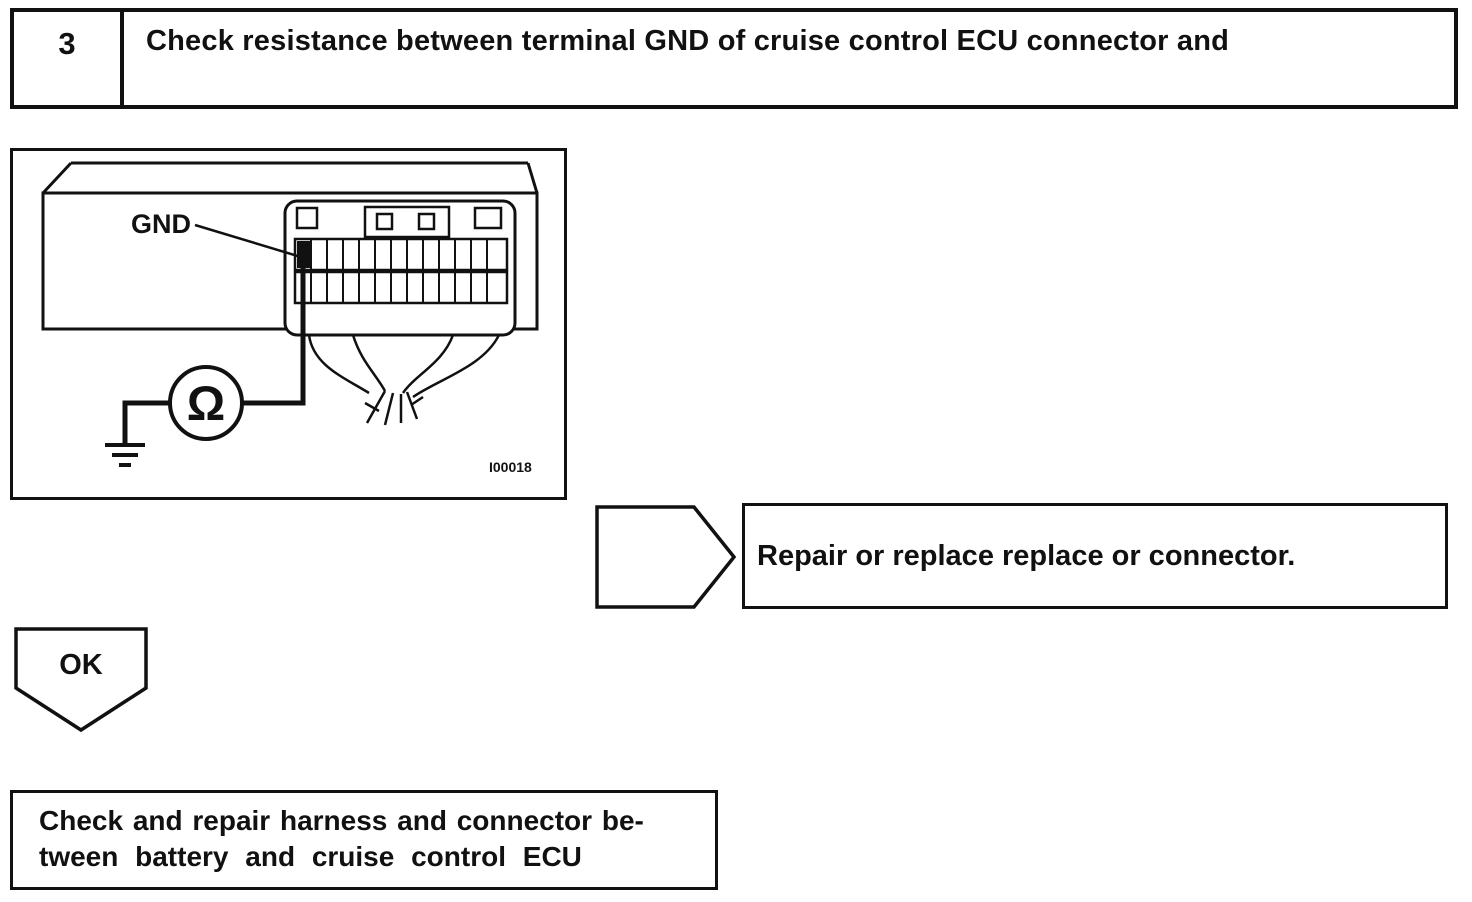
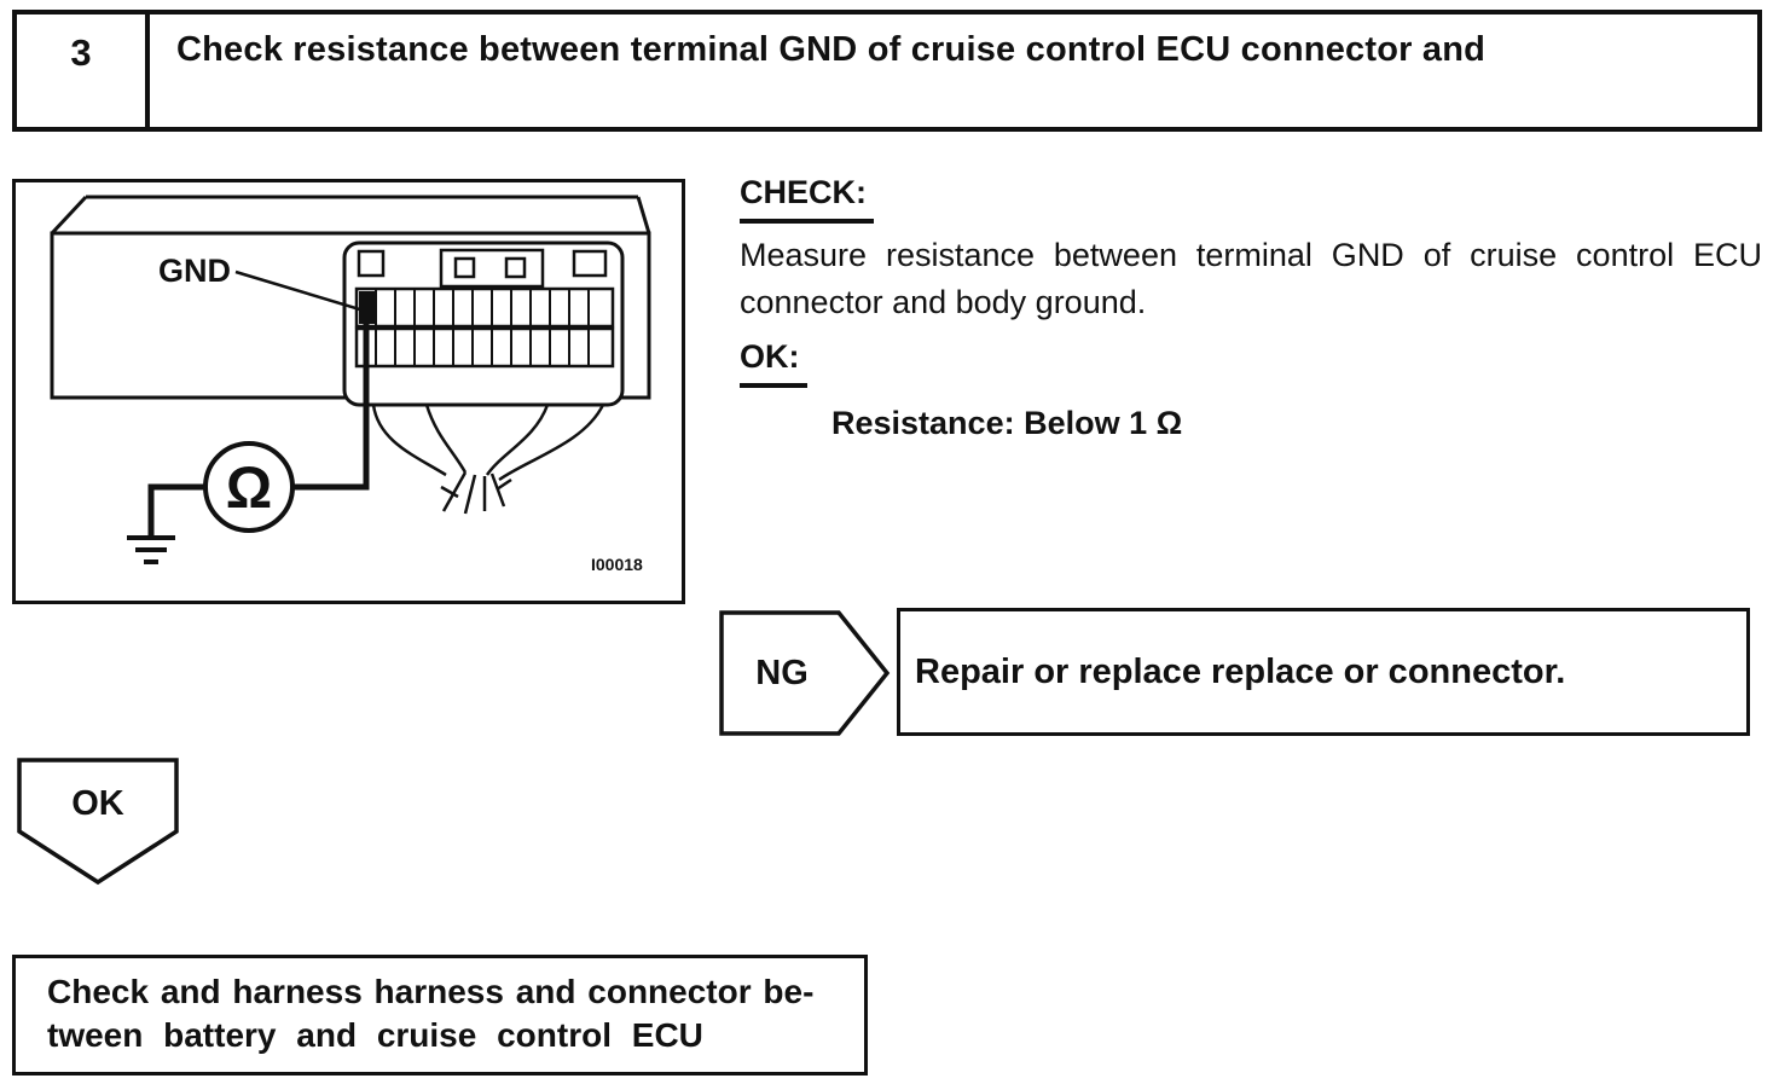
  3
  Check resistance between terminal GND of cruise control ECU connector and
  GND
  Ω
  I00018
+ CHECK:
+ Measure resistance between terminal GND of cruise control ECU connector and body ground.
+ OK:
+ Resistance: Below 1 Ω
+ NG
  Repair or replace replace or connector.
  OK
- Check and repair harness and connector be-
+ Check and harness harness and connector be-
  tween battery and cruise control ECU
